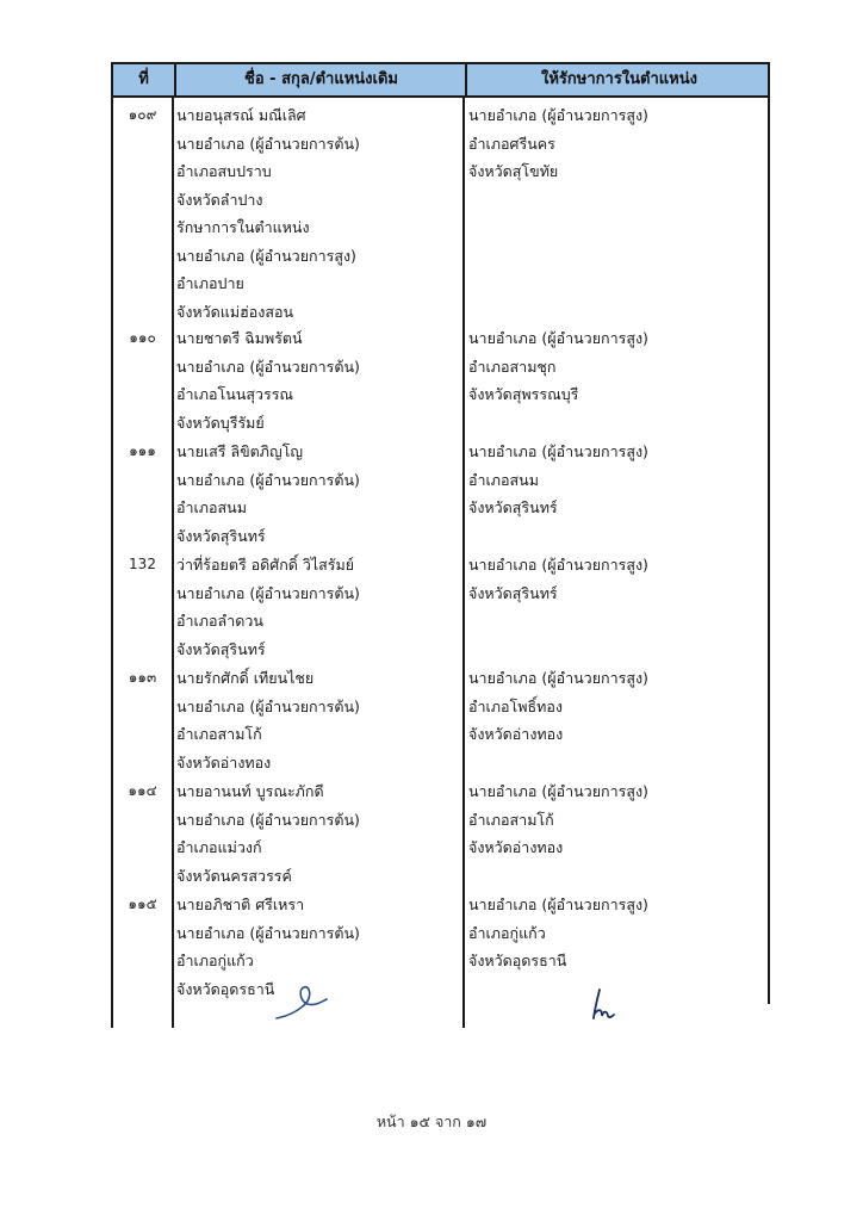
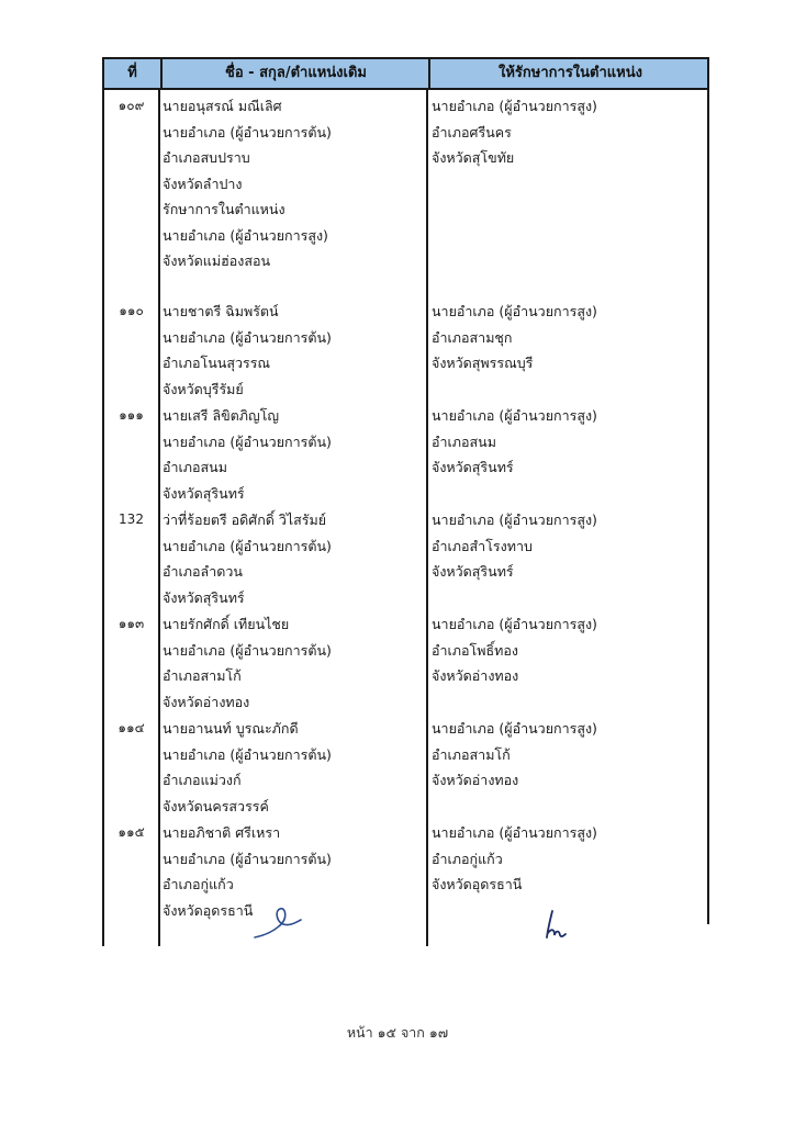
  ที่
  ชื่อ - สกุล/ตำแหน่งเดิม
  ให้รักษาการในตำแหน่ง
  ๑๐๙
  นายอนุสรณ์ มณีเลิศ
  นายอำเภอ (ผู้อำนวยการต้น)
  อำเภอสบปราบ
  จังหวัดลำปาง
  รักษาการในตำแหน่ง
  นายอำเภอ (ผู้อำนวยการสูง)
- อำเภอปาย
  จังหวัดแม่ฮ่องสอน
  นายอำเภอ (ผู้อำนวยการสูง)
  อำเภอศรีนคร
  จังหวัดสุโขทัย
  ๑๑๐
  นายชาตรี ฉิมพรัตน์
  นายอำเภอ (ผู้อำนวยการต้น)
  อำเภอโนนสุวรรณ
  จังหวัดบุรีรัมย์
  นายอำเภอ (ผู้อำนวยการสูง)
  อำเภอสามชุก
  จังหวัดสุพรรณบุรี
  ๑๑๑
  นายเสรี ลิขิตภิญโญ
  นายอำเภอ (ผู้อำนวยการต้น)
  อำเภอสนม
  จังหวัดสุรินทร์
  นายอำเภอ (ผู้อำนวยการสูง)
  อำเภอสนม
  จังหวัดสุรินทร์
  132
  ว่าที่ร้อยตรี อดิศักดิ์ วิไสรัมย์
  นายอำเภอ (ผู้อำนวยการต้น)
  อำเภอลำดวน
  จังหวัดสุรินทร์
  นายอำเภอ (ผู้อำนวยการสูง)
+ อำเภอสำโรงทาบ
  จังหวัดสุรินทร์
  ๑๑๓
  นายรักศักดิ์ เทียนไชย
  นายอำเภอ (ผู้อำนวยการต้น)
  อำเภอสามโก้
  จังหวัดอ่างทอง
  นายอำเภอ (ผู้อำนวยการสูง)
  อำเภอโพธิ์ทอง
  จังหวัดอ่างทอง
  ๑๑๔
  นายอานนท์ บูรณะภักดี
  นายอำเภอ (ผู้อำนวยการต้น)
  อำเภอแม่วงก์
  จังหวัดนครสวรรค์
  นายอำเภอ (ผู้อำนวยการสูง)
  อำเภอสามโก้
  จังหวัดอ่างทอง
  ๑๑๕
  นายอภิชาติ ศรีเหรา
  นายอำเภอ (ผู้อำนวยการต้น)
  อำเภอกู่แก้ว
  จังหวัดอุดรธานี
  นายอำเภอ (ผู้อำนวยการสูง)
  อำเภอกู่แก้ว
  จังหวัดอุดรธานี
  หน้า ๑๕ จาก ๑๗
